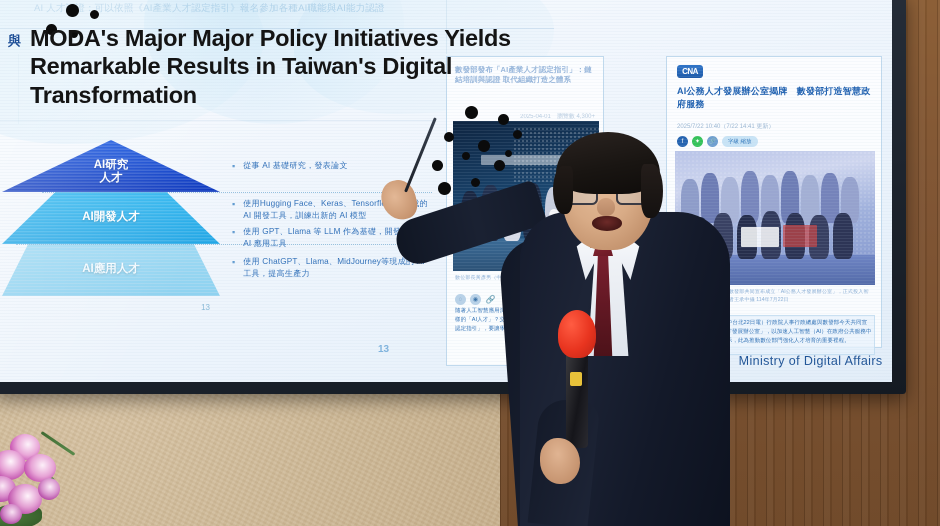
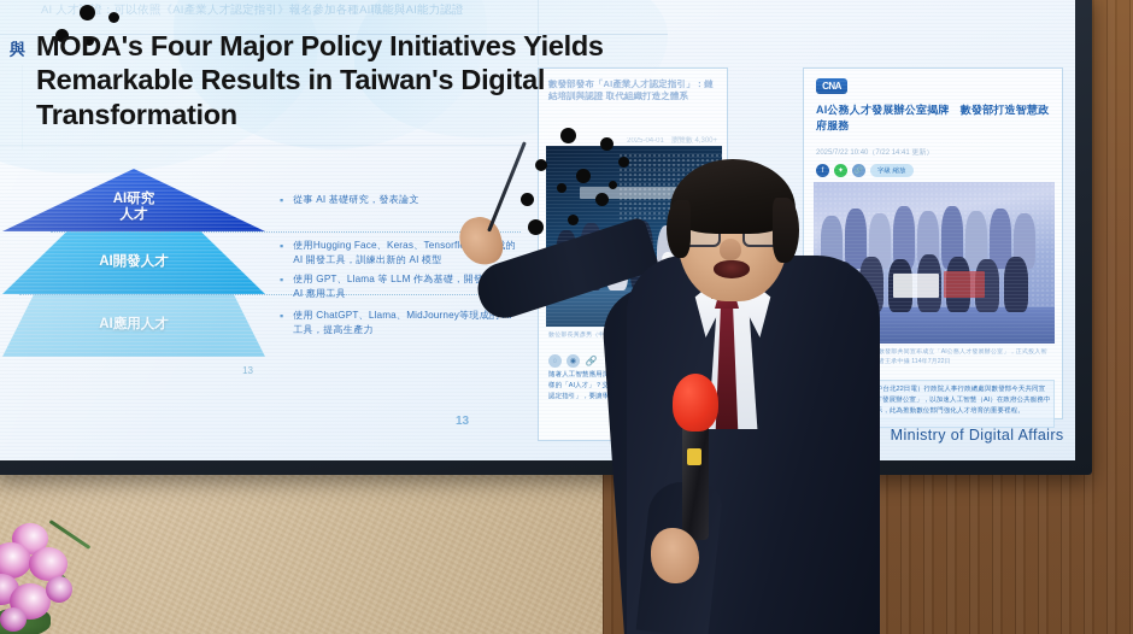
  與
- MODA's Major Major Policy Initiatives Yields Remarkable Results in Taiwan's Digital Transformation
+ MODA's Four Major Policy Initiatives Yields Remarkable Results in Taiwan's Digital Transformation
